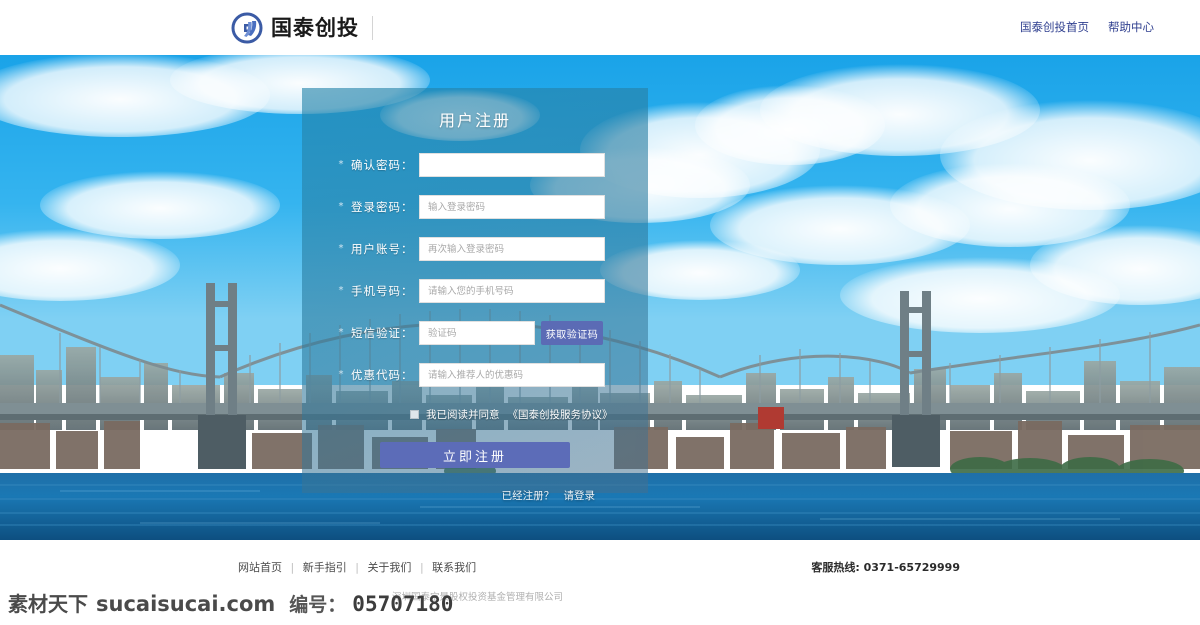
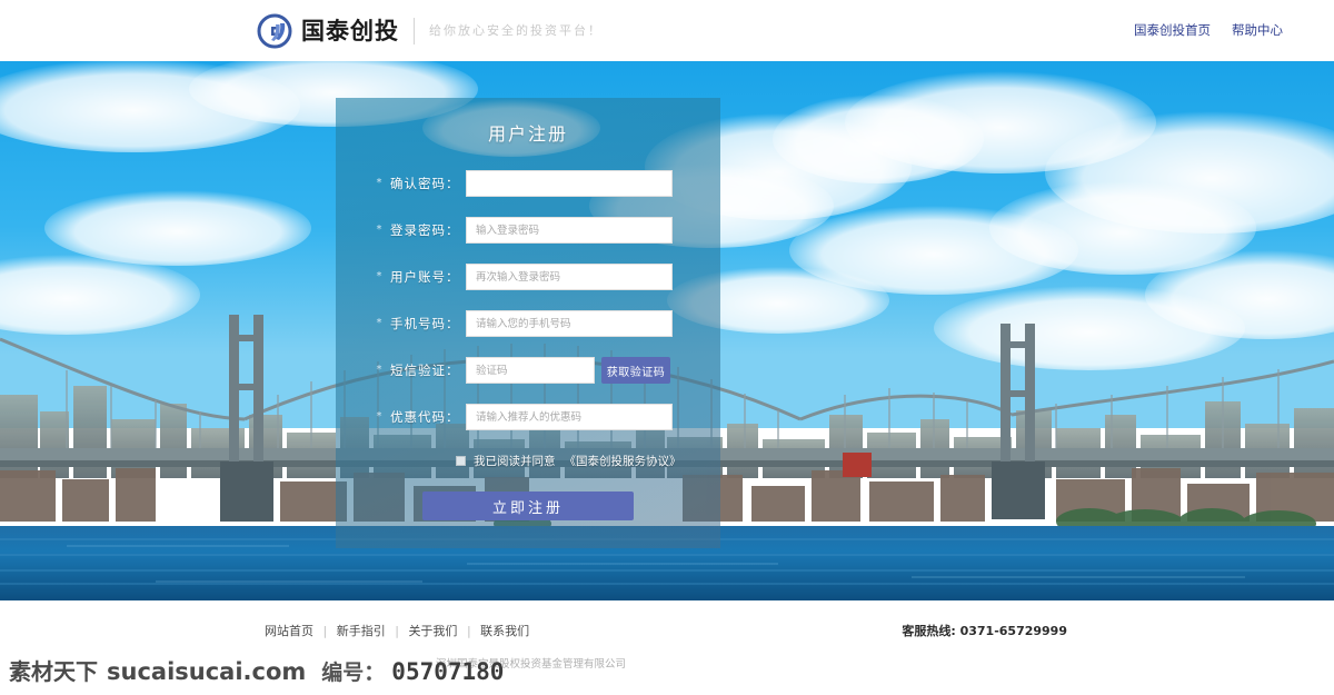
  国泰创投
+ 给你放心安全的投资平台！
  国泰创投首页
  帮助中心
  用户注册
  *
  确认密码：
  *
  登录密码：
  输入登录密码
  *
  用户账号：
  再次输入登录密码
  *
  手机号码：
  请输入您的手机号码
  *
  短信验证：
  验证码
  获取验证码
  *
  优惠代码：
  请输入推荐人的优惠码
  我已阅读并同意
  《国泰创投服务协议》
  立即注册
- 已经注册？ 请登录
  网站首页 | 新手指引 | 关于我们 | 联系我们
  客服热线: 0371-65729999
  深圳国泰宝景股权投资基金管理有限公司
  素材天下
  sucaisucai.com
  编号：
  05707180
